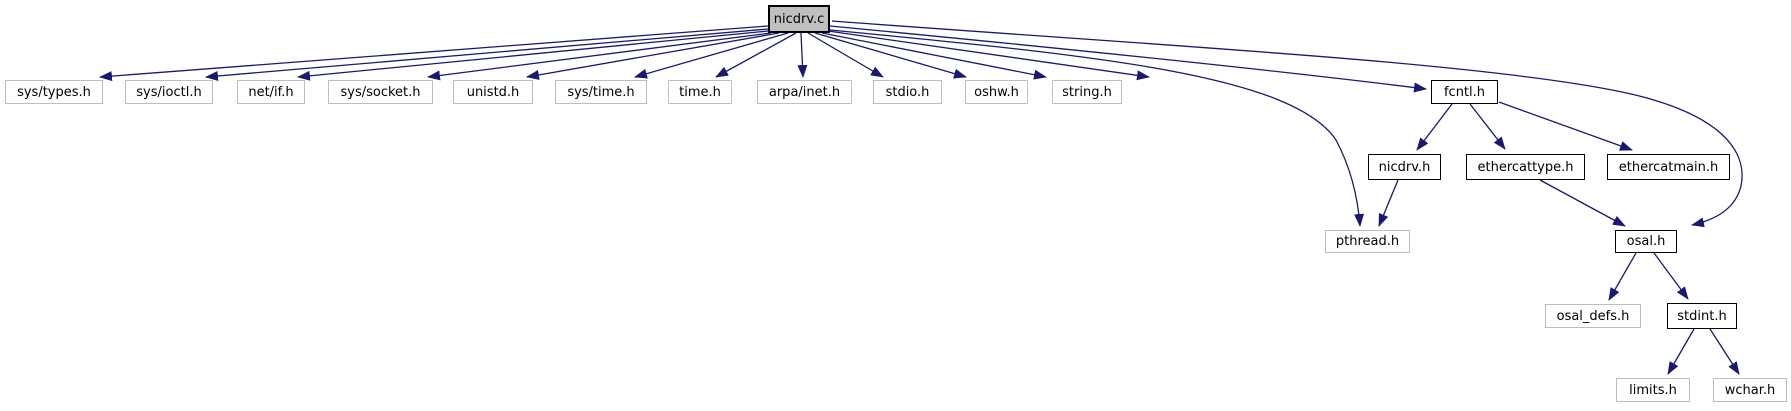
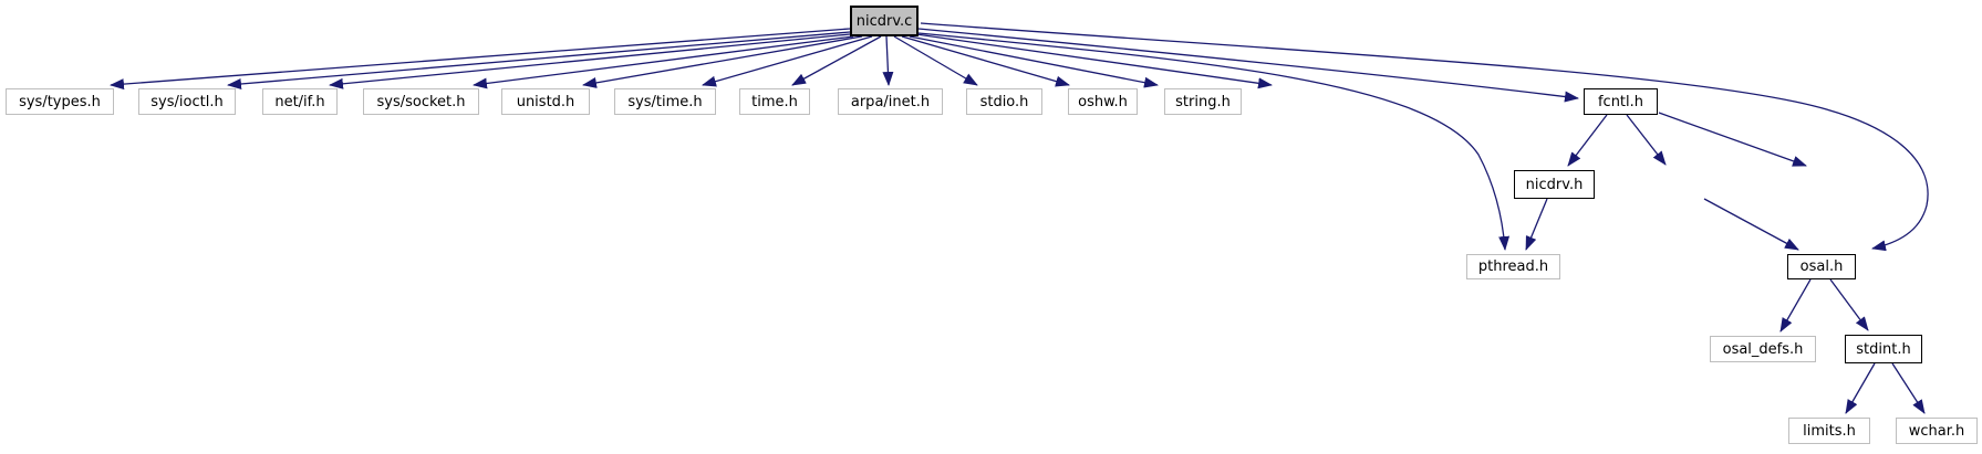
  nicdrv.c
  sys/types.h
  sys/ioctl.h
  net/if.h
  sys/socket.h
  unistd.h
  sys/time.h
  time.h
  arpa/inet.h
  stdio.h
  oshw.h
  string.h
  fcntl.h
  nicdrv.h
- ethercattype.h
- ethercatmain.h
  pthread.h
  osal.h
  osal_defs.h
  stdint.h
  limits.h
  wchar.h
